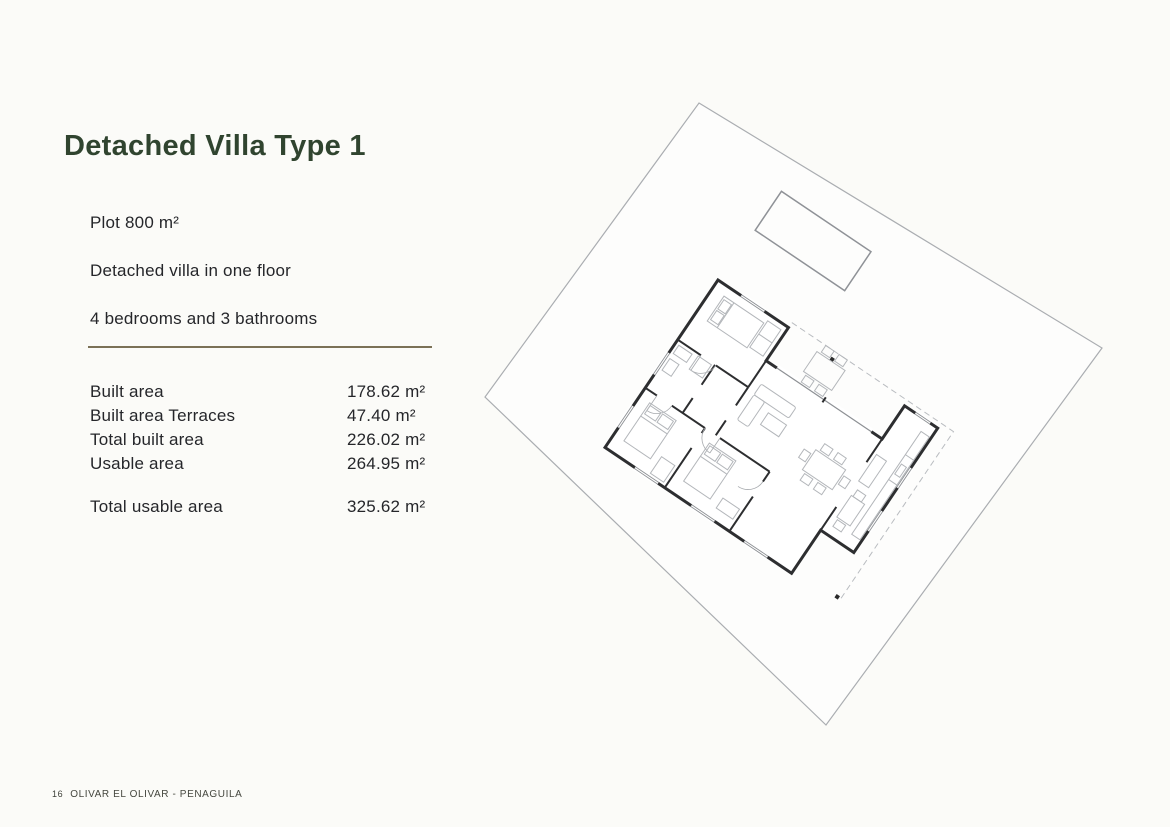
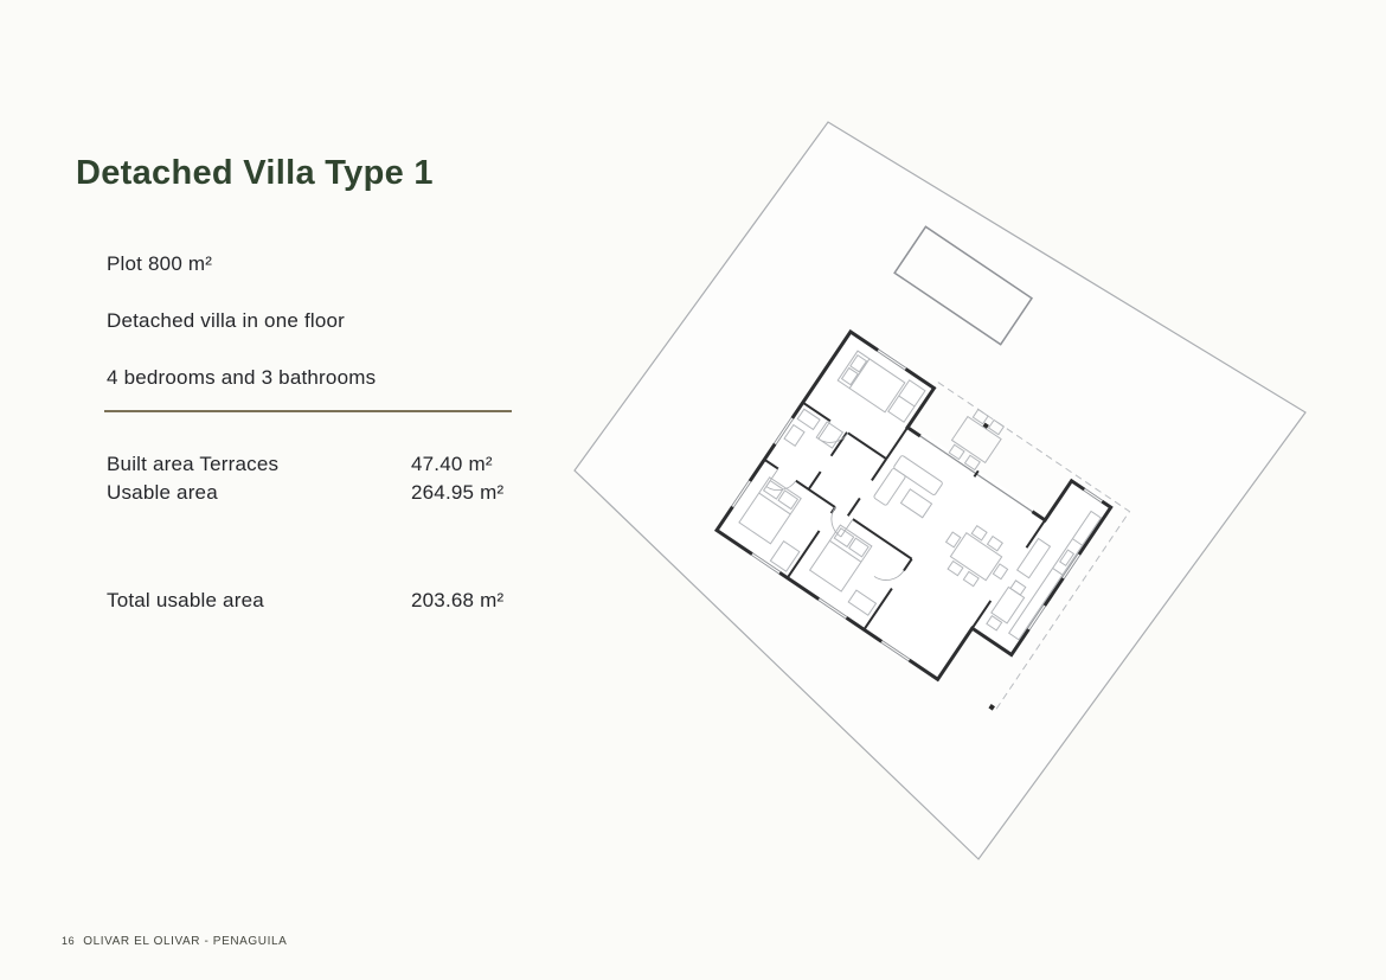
  Detached Villa Type 1
  Plot 800 m²
  Detached villa in one floor
  4 bedrooms and 3 bathrooms
- Built area
- 178.62 m²
  Built area Terraces
  47.40 m²
- Total built area
- 226.02 m²
  Usable area
  264.95 m²
  Total usable area
- 325.62 m²
+ 203.68 m²
  16 OLIVAR EL OLIVAR - PENAGUILA
